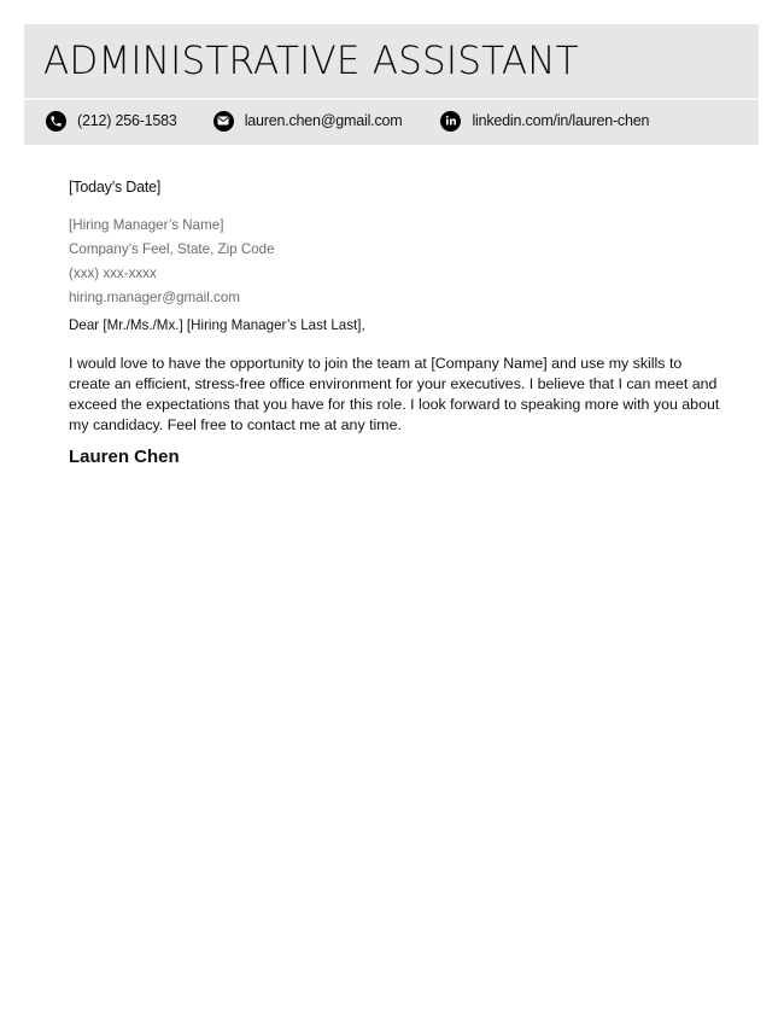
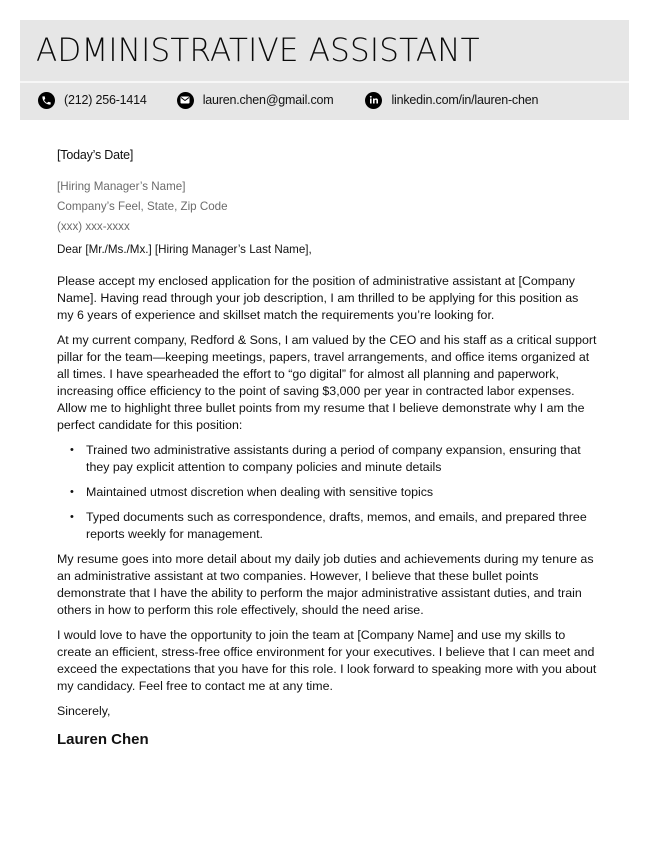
  ADMINISTRATIVE ASSISTANT
- (212) 256-1583
+ (212) 256-1414
  lauren.chen@gmail.com
  linkedin.com/in/lauren-chen
  [Today’s Date]
  [Hiring Manager’s Name]
  Company’s Feel, State, Zip Code
  (xxx) xxx-xxxx
- hiring.manager@gmail.com
- Dear [Mr./Ms./Mx.] [Hiring Manager’s Last Last],
+ Dear [Mr./Ms./Mx.] [Hiring Manager’s Last Name],
+ Please accept my enclosed application for the position of administrative assistant at [Company Name]. Having read through your job description, I am thrilled to be applying for this position as my 6 years of experience and skillset match the requirements you’re looking for.
+ At my current company, Redford & Sons, I am valued by the CEO and his staff as a critical support pillar for the team—keeping meetings, papers, travel arrangements, and office items organized at all times. I have spearheaded the effort to “go digital” for almost all planning and paperwork, increasing office efficiency to the point of saving $3,000 per year in contracted labor expenses. Allow me to highlight three bullet points from my resume that I believe demonstrate why I am the perfect candidate for this position:
+ Trained two administrative assistants during a period of company expansion, ensuring that they pay explicit attention to company policies and minute details
+ Maintained utmost discretion when dealing with sensitive topics
+ Typed documents such as correspondence, drafts, memos, and emails, and prepared three reports weekly for management.
+ My resume goes into more detail about my daily job duties and achievements during my tenure as an administrative assistant at two companies. However, I believe that these bullet points demonstrate that I have the ability to perform the major administrative assistant duties, and train others in how to perform this role effectively, should the need arise.
  I would love to have the opportunity to join the team at [Company Name] and use my skills to create an efficient, stress-free office environment for your executives. I believe that I can meet and exceed the expectations that you have for this role. I look forward to speaking more with you about my candidacy. Feel free to contact me at any time.
+ Sincerely,
  Lauren Chen
